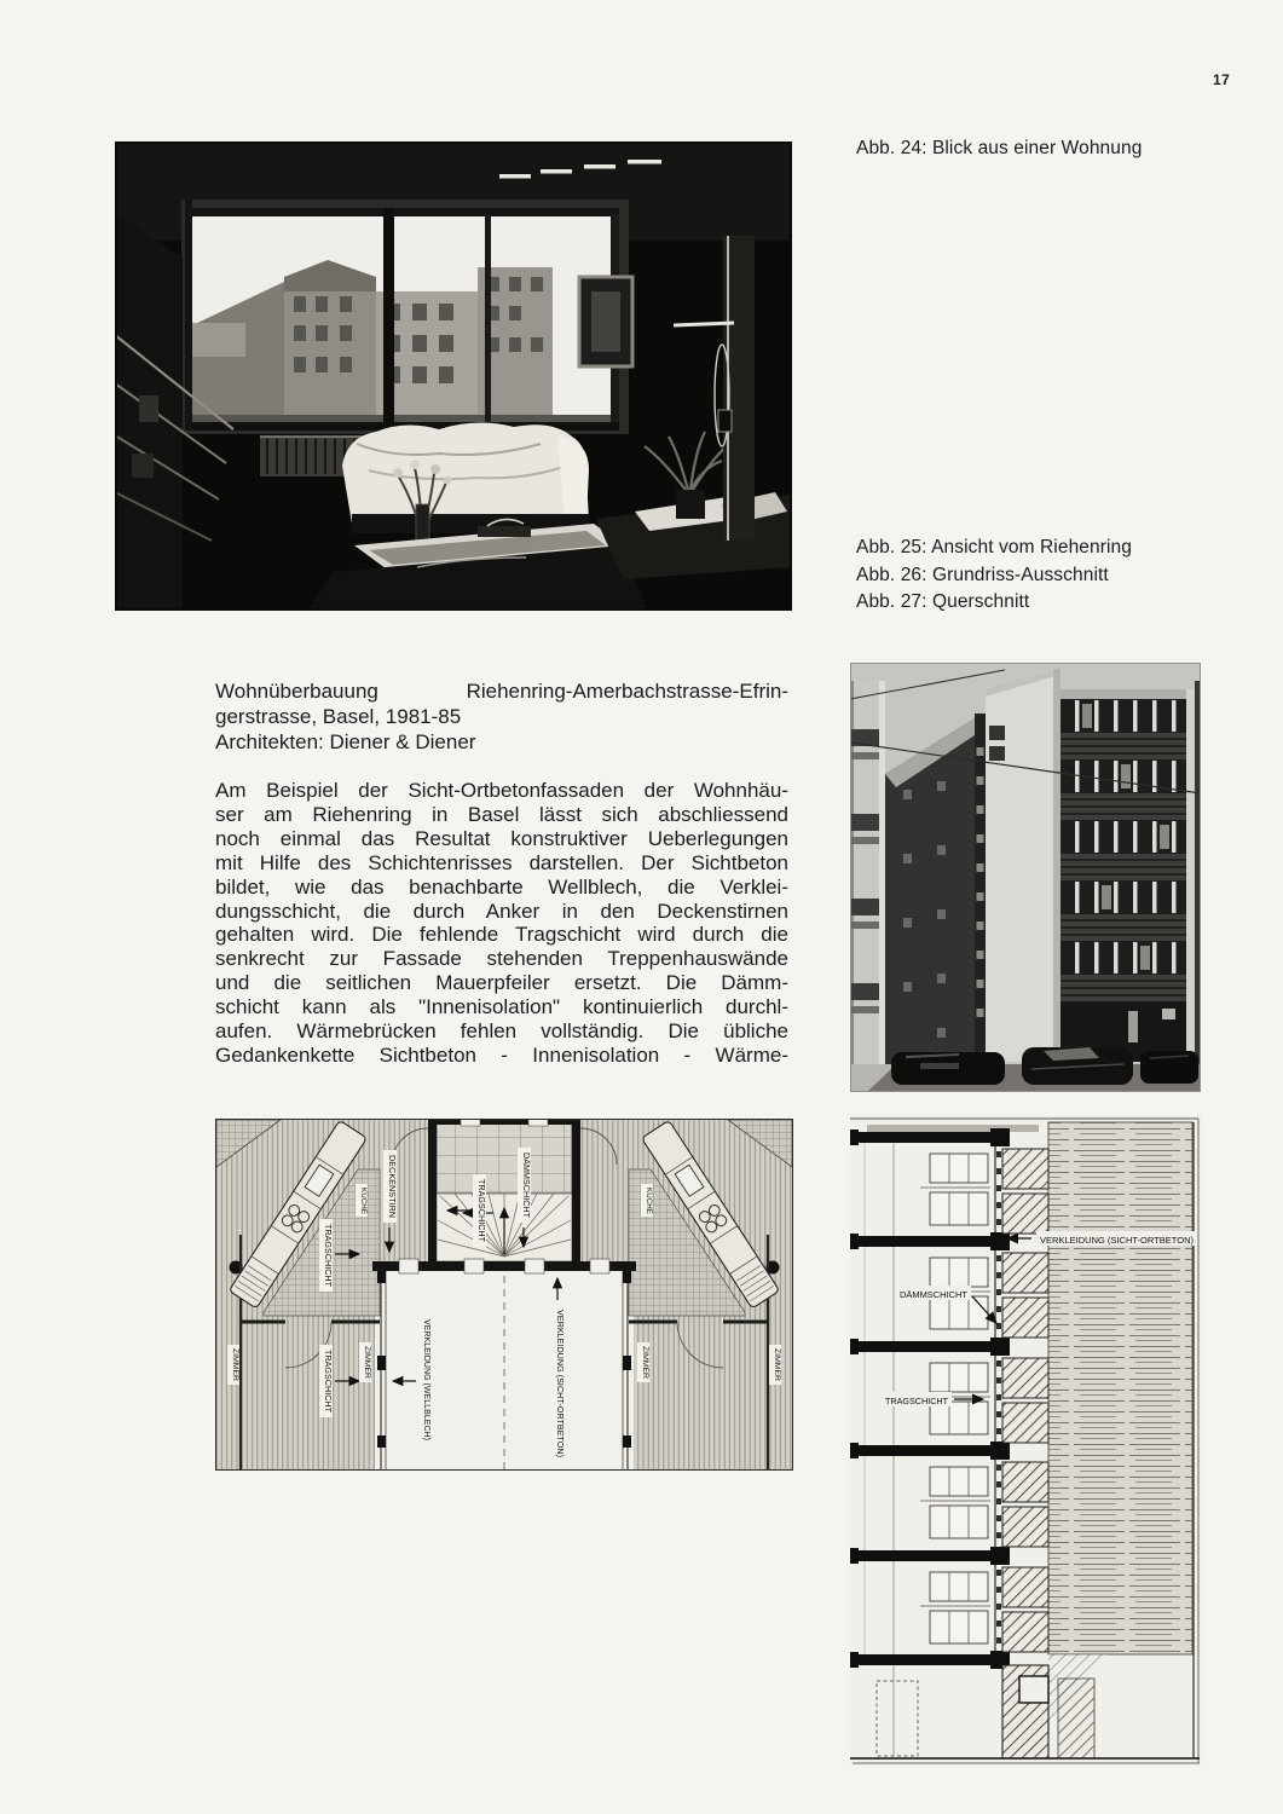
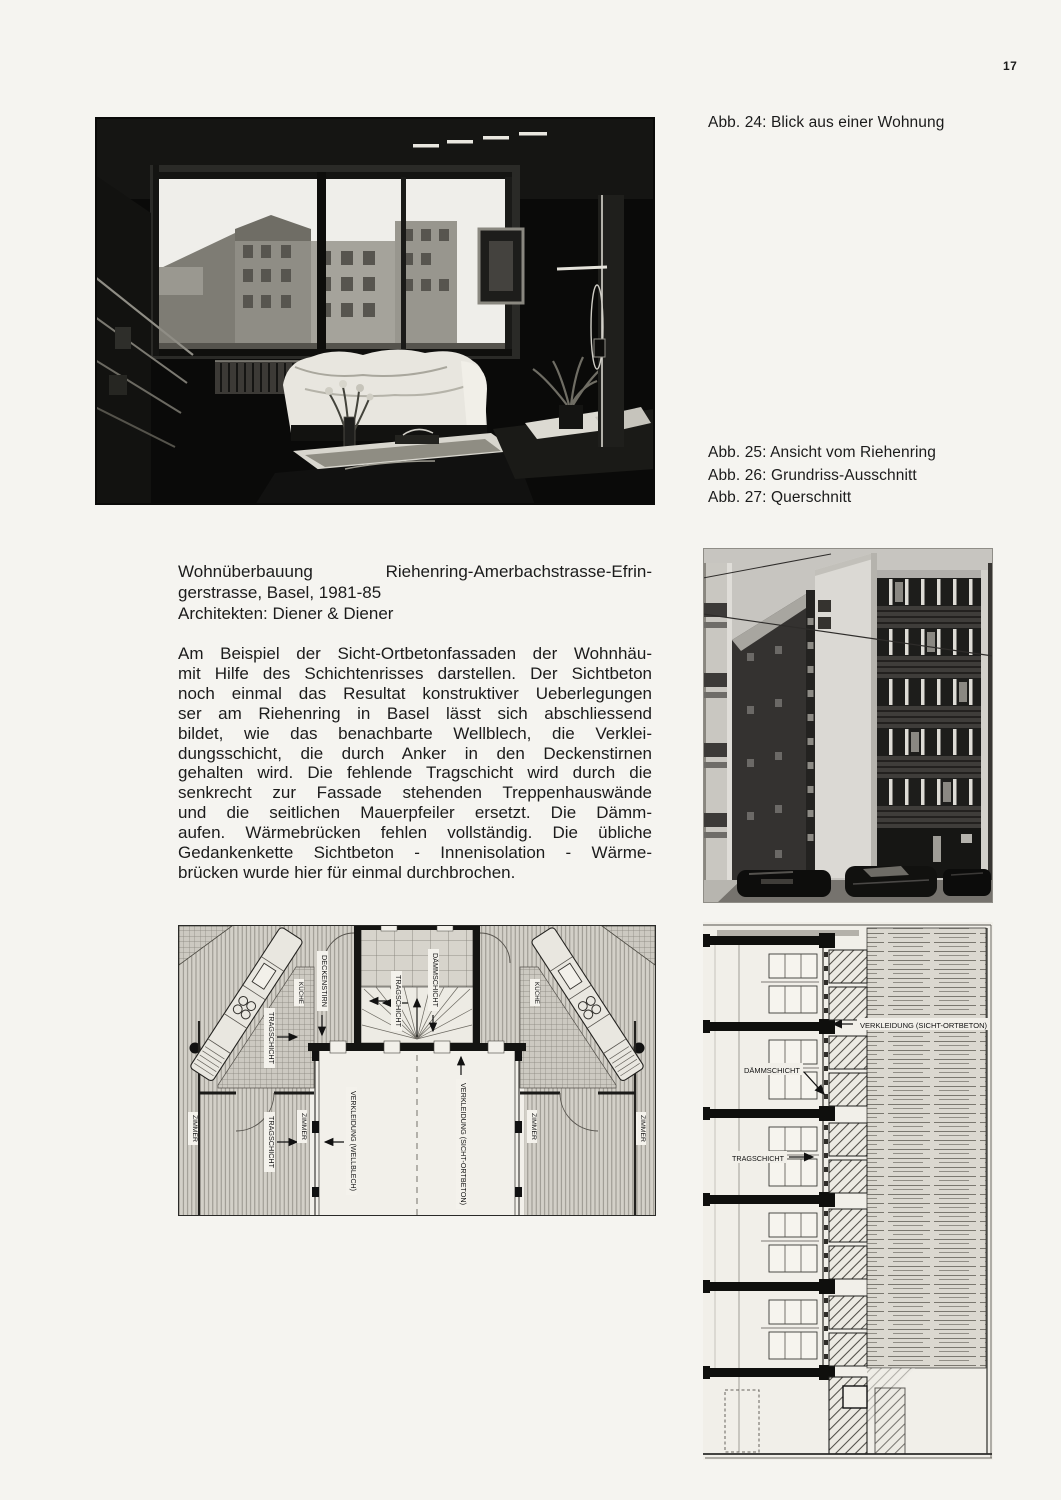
  17
  Abb. 24: Blick aus einer Wohnung
  Abb. 25: Ansicht vom Riehenring
  Abb. 26: Grundriss-Ausschnitt
  Abb. 27: Querschnitt
  Wohnüberbauung
  Riehenring-Amerbachstrasse-Efrin-
  gerstrasse, Basel, 1981-85
  Architekten: Diener & Diener
  Am Beispiel der Sicht-Ortbetonfassaden der Wohnhäu-
- ser am Riehenring in Basel lässt sich abschliessend
+ mit Hilfe des Schichtenrisses darstellen. Der Sichtbeton
  noch einmal das Resultat konstruktiver Ueberlegungen
- mit Hilfe des Schichtenrisses darstellen. Der Sichtbeton
+ ser am Riehenring in Basel lässt sich abschliessend
  bildet, wie das benachbarte Wellblech, die Verklei-
  dungsschicht, die durch Anker in den Deckenstirnen
  gehalten wird. Die fehlende Tragschicht wird durch die
  senkrecht zur Fassade stehenden Treppenhauswände
  und die seitlichen Mauerpfeiler ersetzt. Die Dämm-
- schicht kann als "Innenisolation" kontinuierlich durchl-
  aufen. Wärmebrücken fehlen vollständig. Die übliche
  Gedankenkette Sichtbeton - Innenisolation - Wärme-
+ brücken wurde hier für einmal durchbrochen.
  VERKLEIDUNG (SICHT-ORTBETON)
  DÄMMSCHICHT
  TRAGSCHICHT
